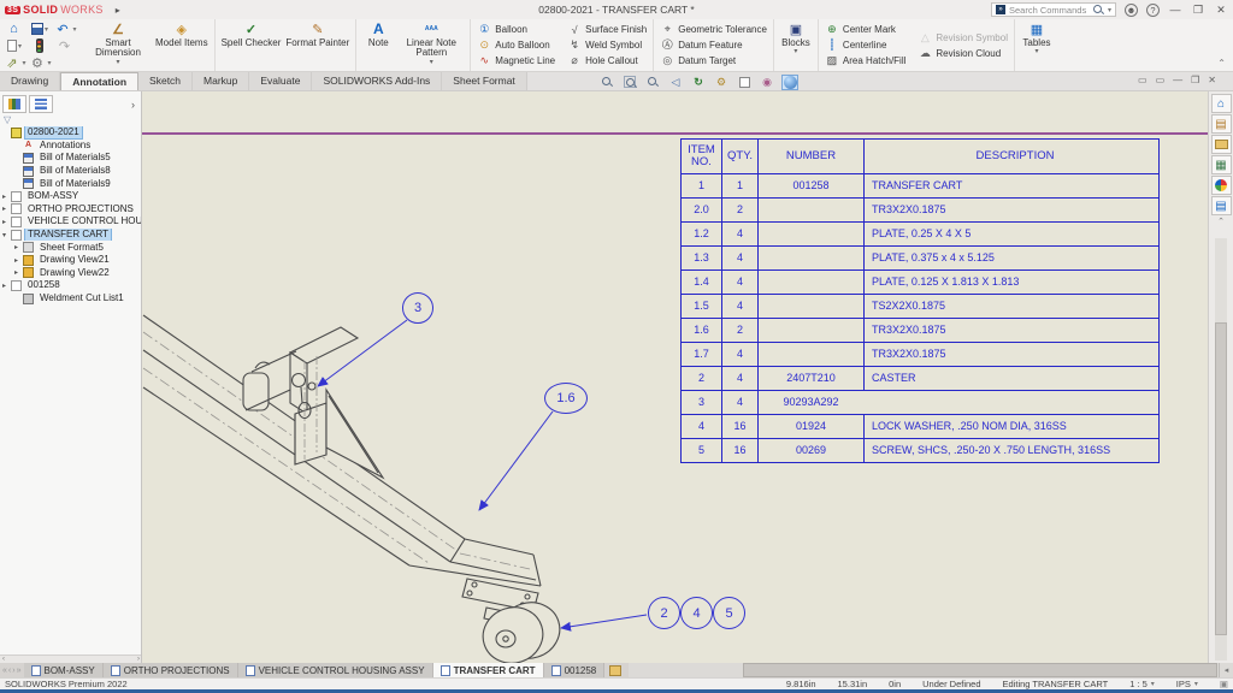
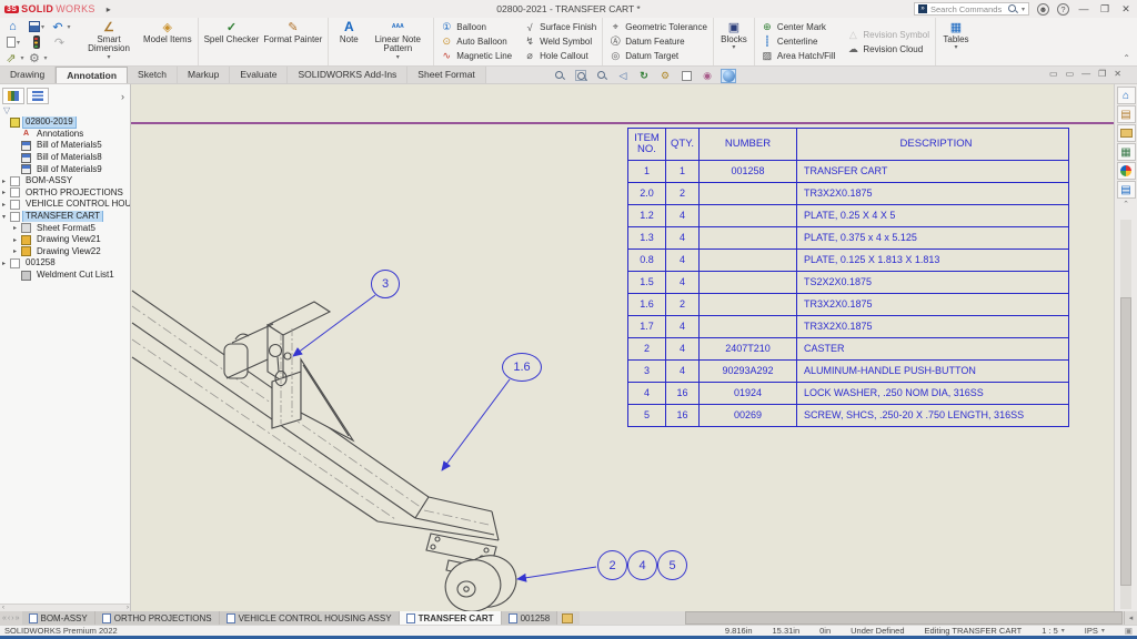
  SOLID
  WORKS
  ▸
  02800-2021 - TRANSFER CART *
  Search Commands
  ☻
  ?
  —
  ❐
  ✕
  Smart Dimension
  Model Items
  Spell Checker
  Format Painter
  Note
  Linear Note Pattern
  Balloon
  Auto Balloon
  Magnetic Line
  Surface Finish
  Weld Symbol
  Hole Callout
  Geometric Tolerance
  Datum Feature
  Datum Target
  Blocks
  Center Mark
  Centerline
  Area Hatch/Fill
  Revision Symbol
  Revision Cloud
  Tables
  ⌃
  Drawing
  Annotation
  Sketch
  Markup
  Evaluate
  SOLIDWORKS Add-Ins
  Sheet Format
  ▭
  ▭
  —
  ❐
  ✕
  ›
  ▽
- 02800-2021
+ 02800-2019
  Annotations
  Bill of Materials5
  Bill of Materials8
  Bill of Materials9
  BOM-ASSY
  ORTHO PROJECTIONS
  TRANSFER CART
  Sheet Format5
  Drawing View21
  Drawing View22
  001258
  Weldment Cut List1
  ITEM NO.
  QTY.
  NUMBER
  DESCRIPTION
  1
  1
  001258
  TRANSFER CART
  2.0
  2
  TR3X2X0.1875
  1.2
  4
  PLATE, 0.25 X 4 X 5
  1.3
  4
  PLATE, 0.375 x 4 x 5.125
- 1.4
+ 0.8
  4
  PLATE, 0.125 X 1.813 X 1.813
  1.5
  4
  TS2X2X0.1875
  1.6
  2
  TR3X2X0.1875
  1.7
  4
  TR3X2X0.1875
  2
  4
  2407T210
  CASTER
  3
  4
  90293A292
+ ALUMINUM-HANDLE PUSH-BUTTON
  4
  16
  01924
  LOCK WASHER, .250 NOM DIA, 316SS
  5
  16
  00269
  SCREW, SHCS, .250-20 X .750 LENGTH, 316SS
  3
  1.6
  2
  4
  5
  BOM-ASSY
  ORTHO PROJECTIONS
  VEHICLE CONTROL HOUSING ASSY
  TRANSFER CART
  001258
  SOLIDWORKS Premium 2022
  9.816in
  15.31in
  0in
  Under Defined
  Editing TRANSFER CART
  1 : 5
  IPS
  ▣
